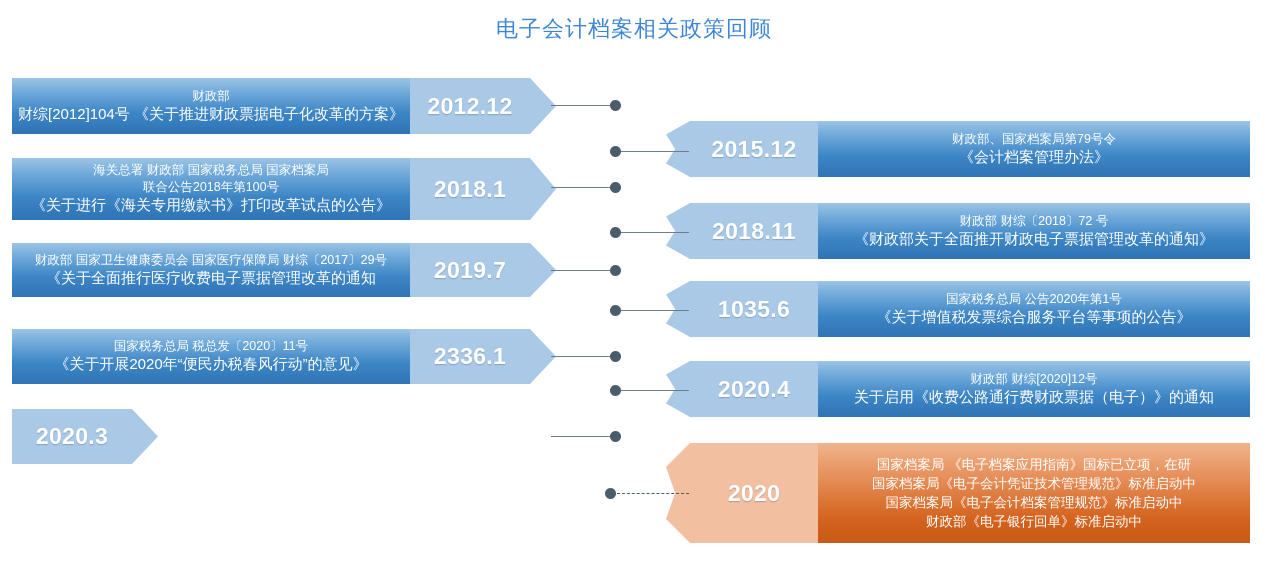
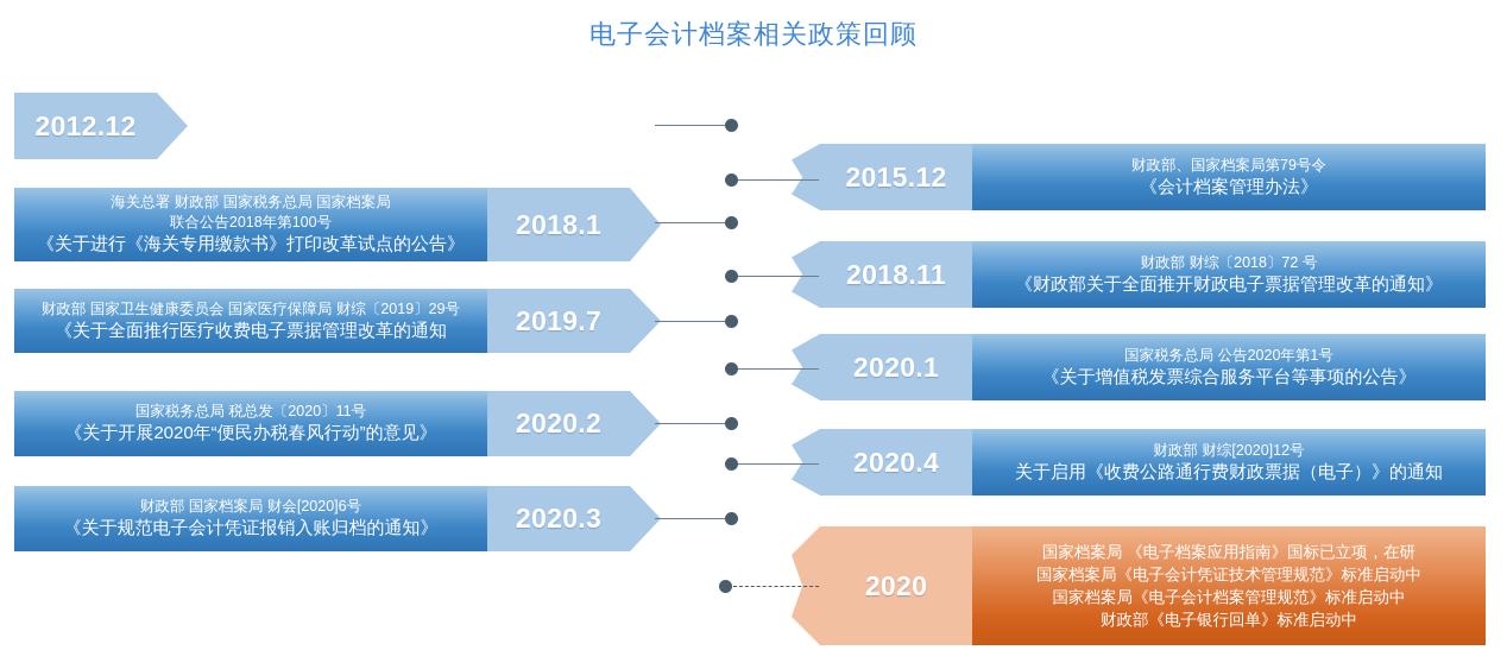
  电子会计档案相关政策回顾
- 财政部
- 财综[2012]104号 《关于推进财政票据电子化改革的方案》
  2012.12
  海关总署 财政部 国家税务总局 国家档案局
  联合公告2018年第100号
  《关于进行《海关专用缴款书》打印改革试点的公告》
  2018.1
- 财政部 国家卫生健康委员会 国家医疗保障局 财综〔2017〕29号
+ 财政部 国家卫生健康委员会 国家医疗保障局 财综〔2019〕29号
  《关于全面推行医疗收费电子票据管理改革的通知
  2019.7
  国家税务总局 税总发〔2020〕11号
  《关于开展2020年“便民办税春风行动”的意见》
- 2336.1
+ 2020.2
+ 财政部 国家档案局 财会[2020]6号
+ 《关于规范电子会计凭证报销入账归档的通知》
  2020.3
  2015.12
  财政部、国家档案局第79号令
  《会计档案管理办法》
  2018.11
  财政部 财综〔2018〕72 号
  《财政部关于全面推开财政电子票据管理改革的通知》
- 1035.6
+ 2020.1
  国家税务总局 公告2020年第1号
  《关于增值税发票综合服务平台等事项的公告》
  2020.4
  财政部 财综[2020]12号
  关于启用《收费公路通行费财政票据（电子）》的通知
  2020
  国家档案局 《电子档案应用指南》国标已立项，在研
  国家档案局《电子会计凭证技术管理规范》标准启动中
  国家档案局《电子会计档案管理规范》标准启动中
  财政部《电子银行回单》标准启动中
